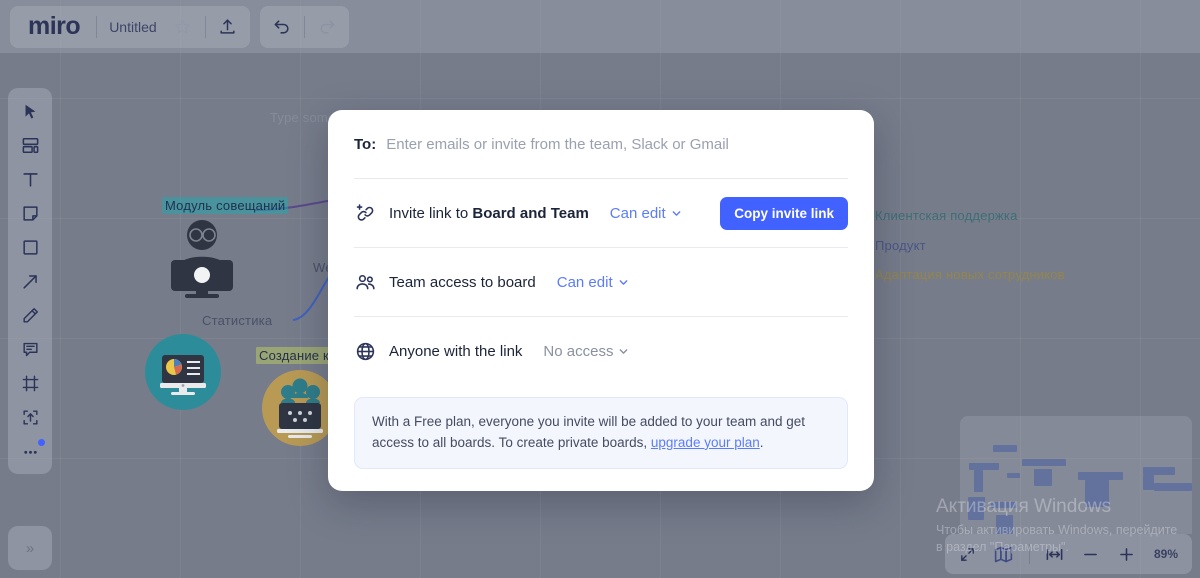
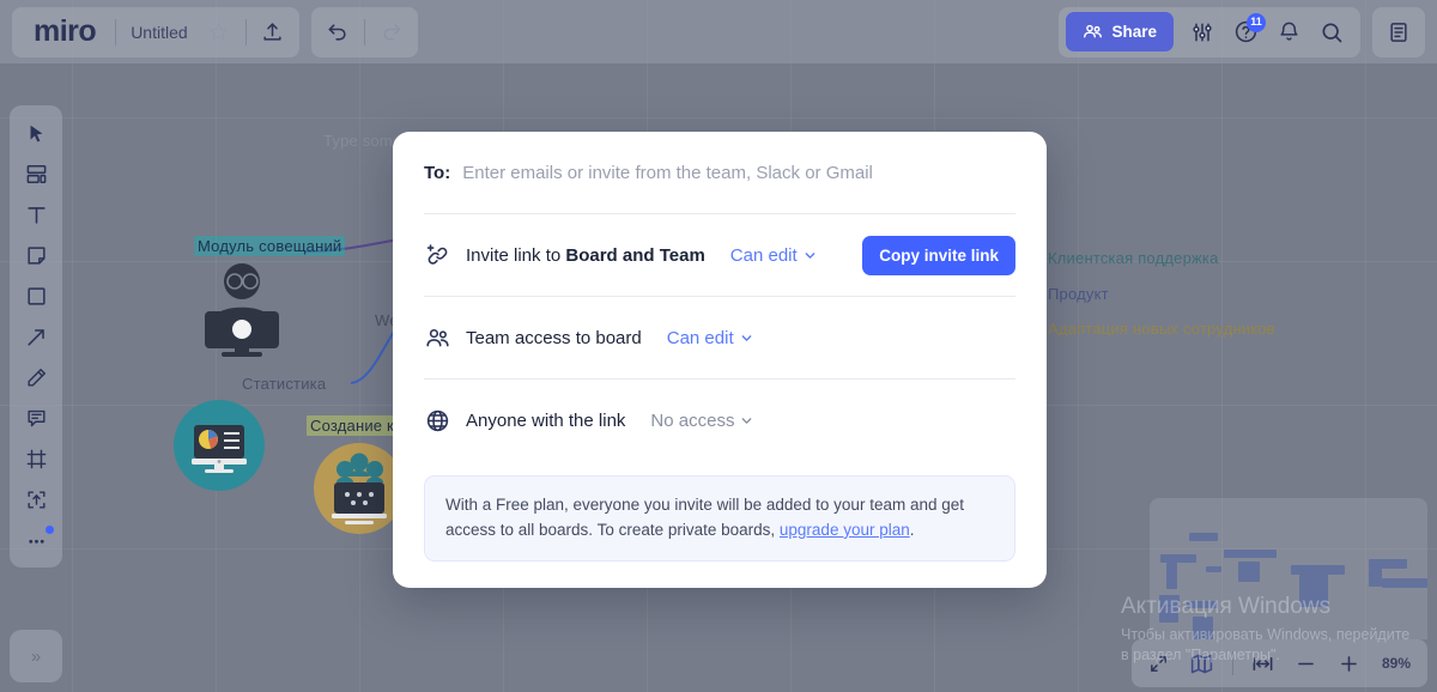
  Type som
  Модуль совещаний
  Статистика
  Создание к
  Клиентская поддержка
  Продукт
  Адаптация новых сотрудников
  miro
  Untitled
+ Share
+ 11
  »
  89%
  Активация Windows
  Чтобы активировать Windows, перейдите в раздел "Параметры".
  To:
  Enter emails or invite from the team, Slack or Gmail
  Invite link to Board and Team
  Can edit
  Copy invite link
  Team access to board
  Can edit
  Anyone with the link
  No access
  With a Free plan, everyone you invite will be added to your team and get access to all boards. To create private boards, upgrade your plan.
